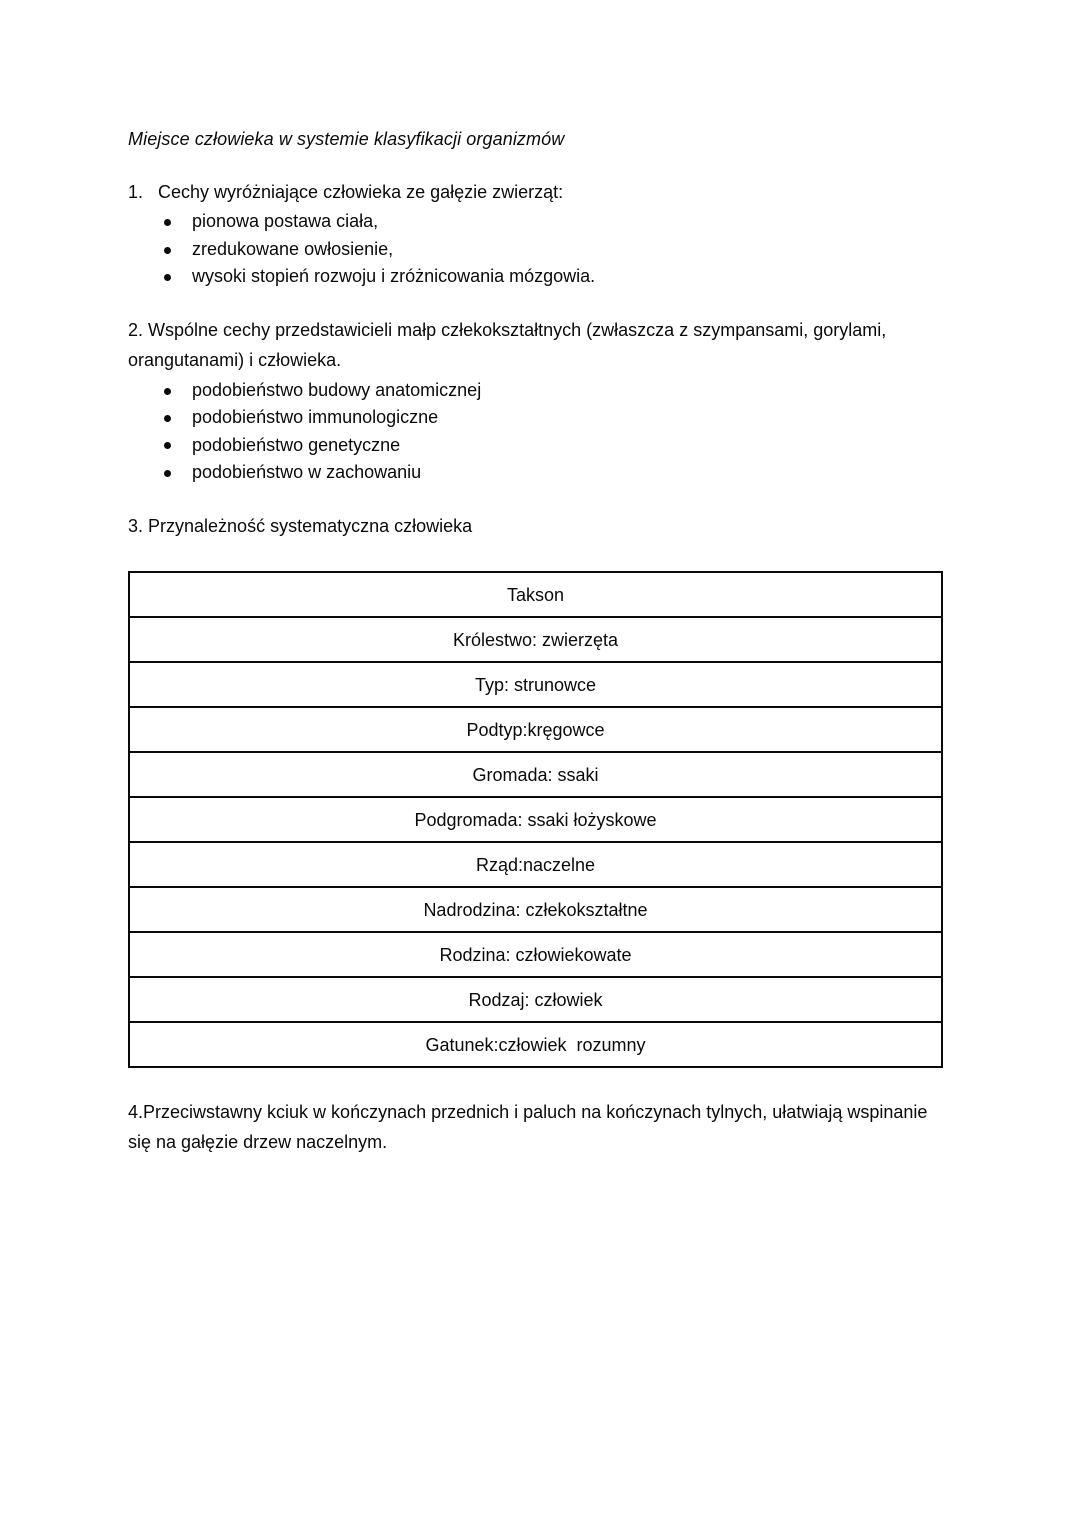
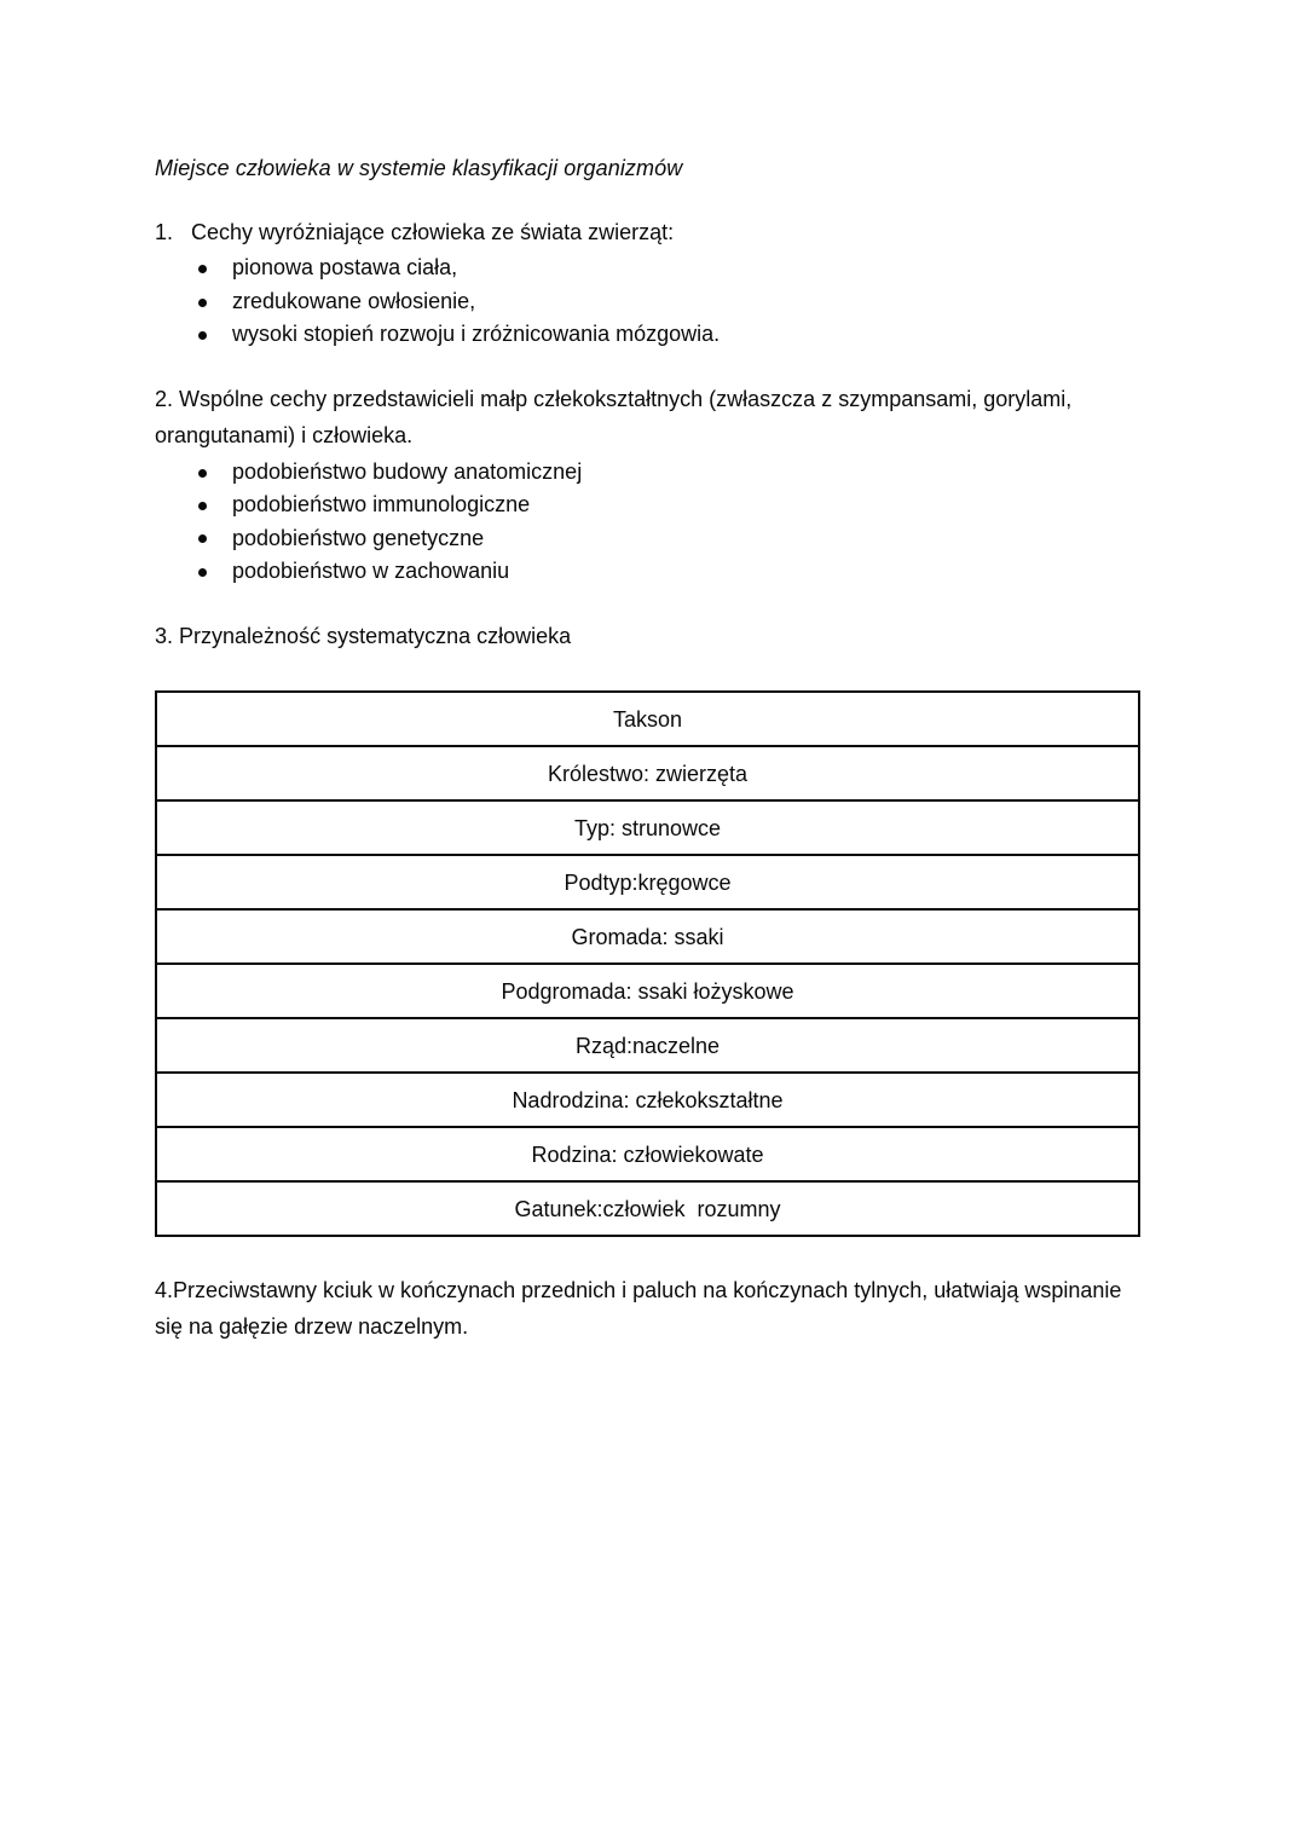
  Miejsce człowieka w systemie klasyfikacji organizmów
- 1. Cechy wyróżniające człowieka ze gałęzie zwierząt:
+ 1. Cechy wyróżniające człowieka ze świata zwierząt:
  pionowa postawa ciała,
  zredukowane owłosienie,
  wysoki stopień rozwoju i zróżnicowania mózgowia.
  2. Wspólne cechy przedstawicieli małp człekokształtnych (zwłaszcza z szympansami, gorylami, orangutanami) i człowieka.
  podobieństwo budowy anatomicznej
  podobieństwo immunologiczne
  podobieństwo genetyczne
  podobieństwo w zachowaniu
  3. Przynależność systematyczna człowieka
  Takson
  Królestwo: zwierzęta
  Typ: strunowce
  Podtyp:kręgowce
  Gromada: ssaki
  Podgromada: ssaki łożyskowe
  Rząd:naczelne
  Nadrodzina: człekokształtne
  Rodzina: człowiekowate
- Rodzaj: człowiek
  Gatunek:człowiek rozumny
  4.Przeciwstawny kciuk w kończynach przednich i paluch na kończynach tylnych, ułatwiają wspinanie się na gałęzie drzew naczelnym.
